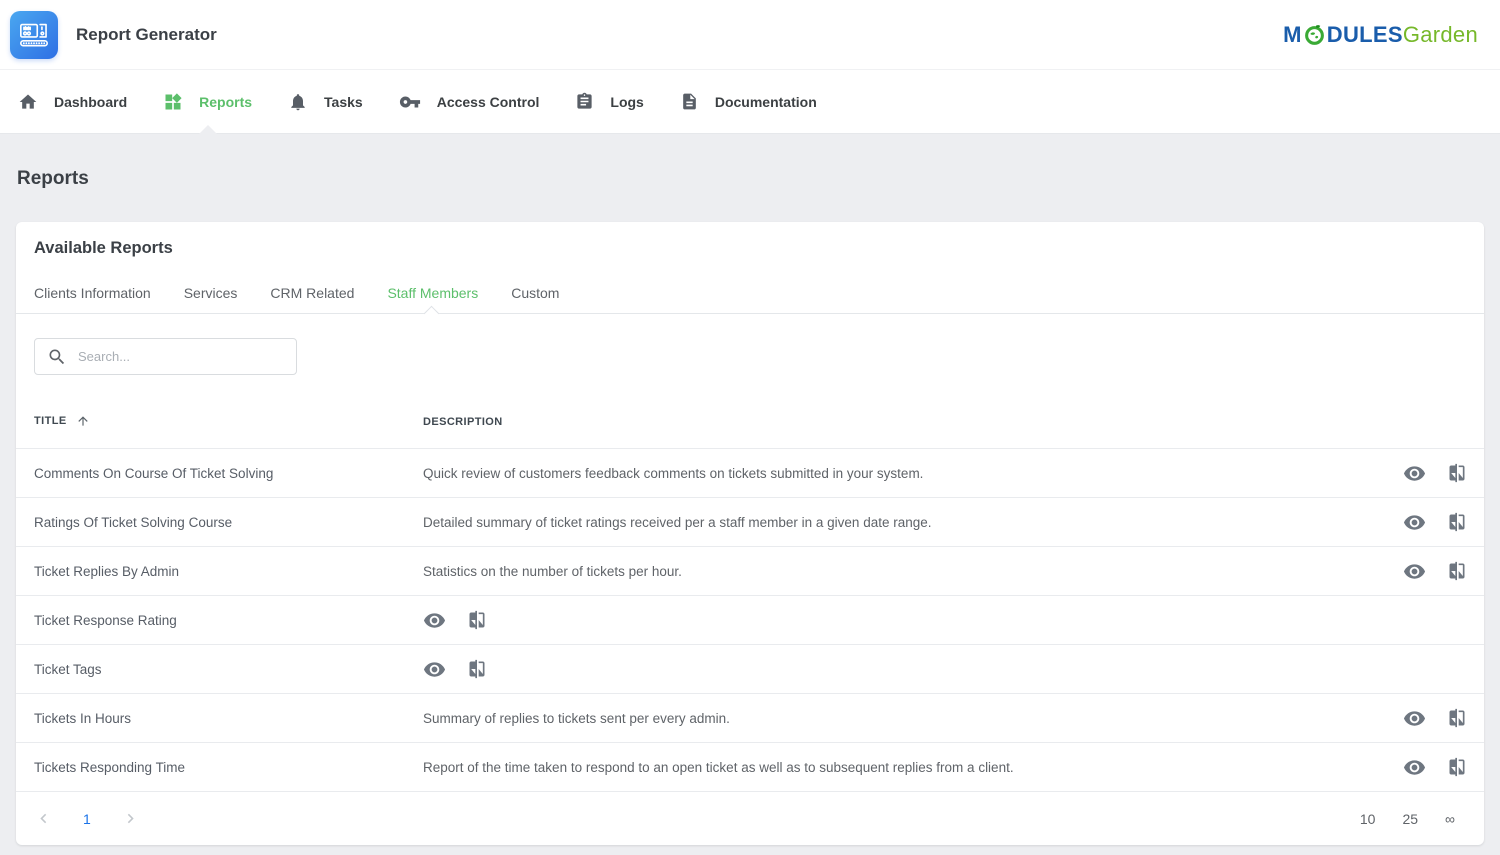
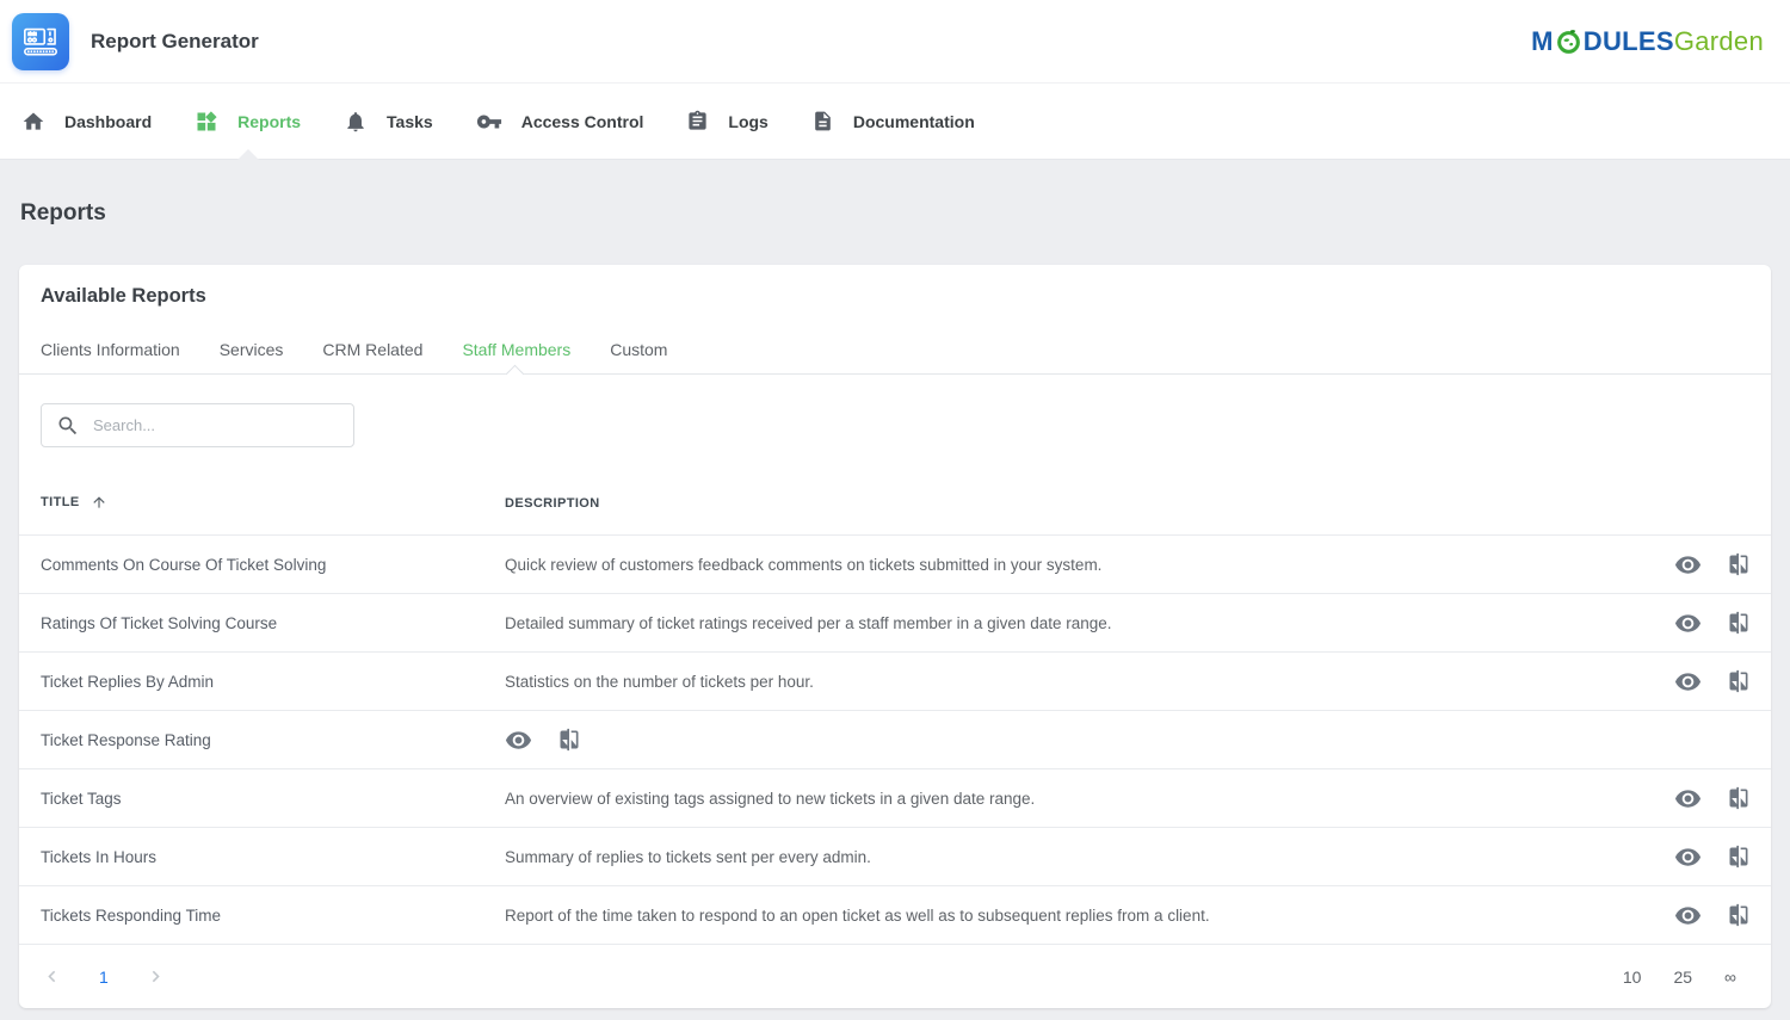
  Report Generator
  M
  DULES
  Garden
  Dashboard
  Reports
  Tasks
  Access Control
  Logs
  Documentation
  Reports
  Available Reports
  Clients Information
  Services
  CRM Related
  Staff Members
  Custom
  Search...
  TITLE
  DESCRIPTION
  Comments On Course Of Ticket Solving
  Quick review of customers feedback comments on tickets submitted in your system.
  Ratings Of Ticket Solving Course
  Detailed summary of ticket ratings received per a staff member in a given date range.
  Ticket Replies By Admin
  Statistics on the number of tickets per hour.
  Ticket Response Rating
  Ticket Tags
+ An overview of existing tags assigned to new tickets in a given date range.
  Tickets In Hours
  Summary of replies to tickets sent per every admin.
  Tickets Responding Time
  Report of the time taken to respond to an open ticket as well as to subsequent replies from a client.
  1
  10
  25
  ∞
